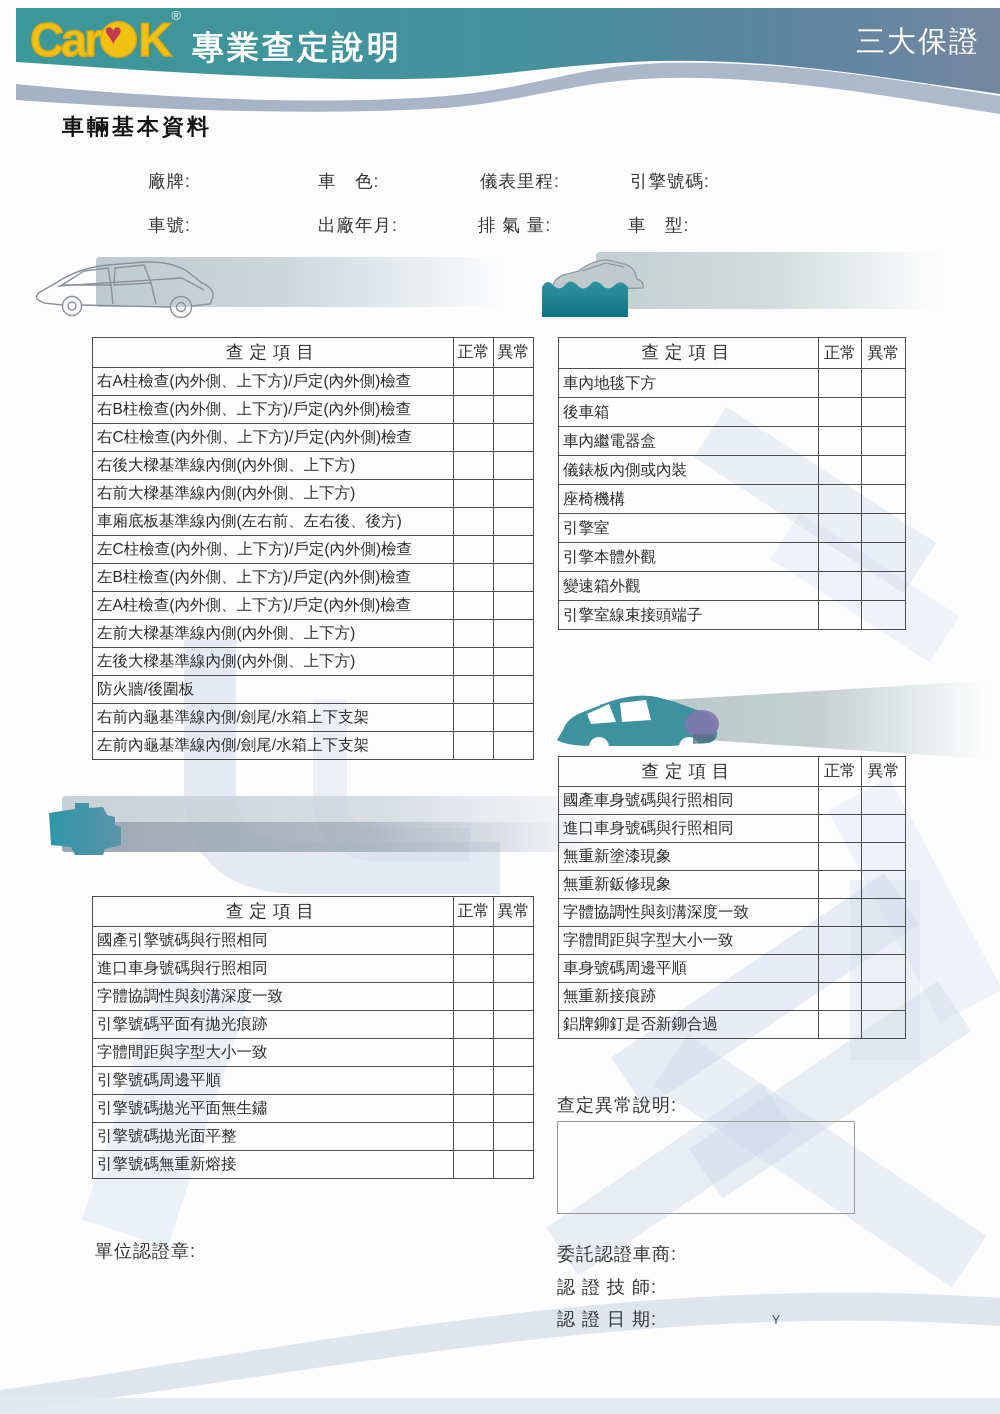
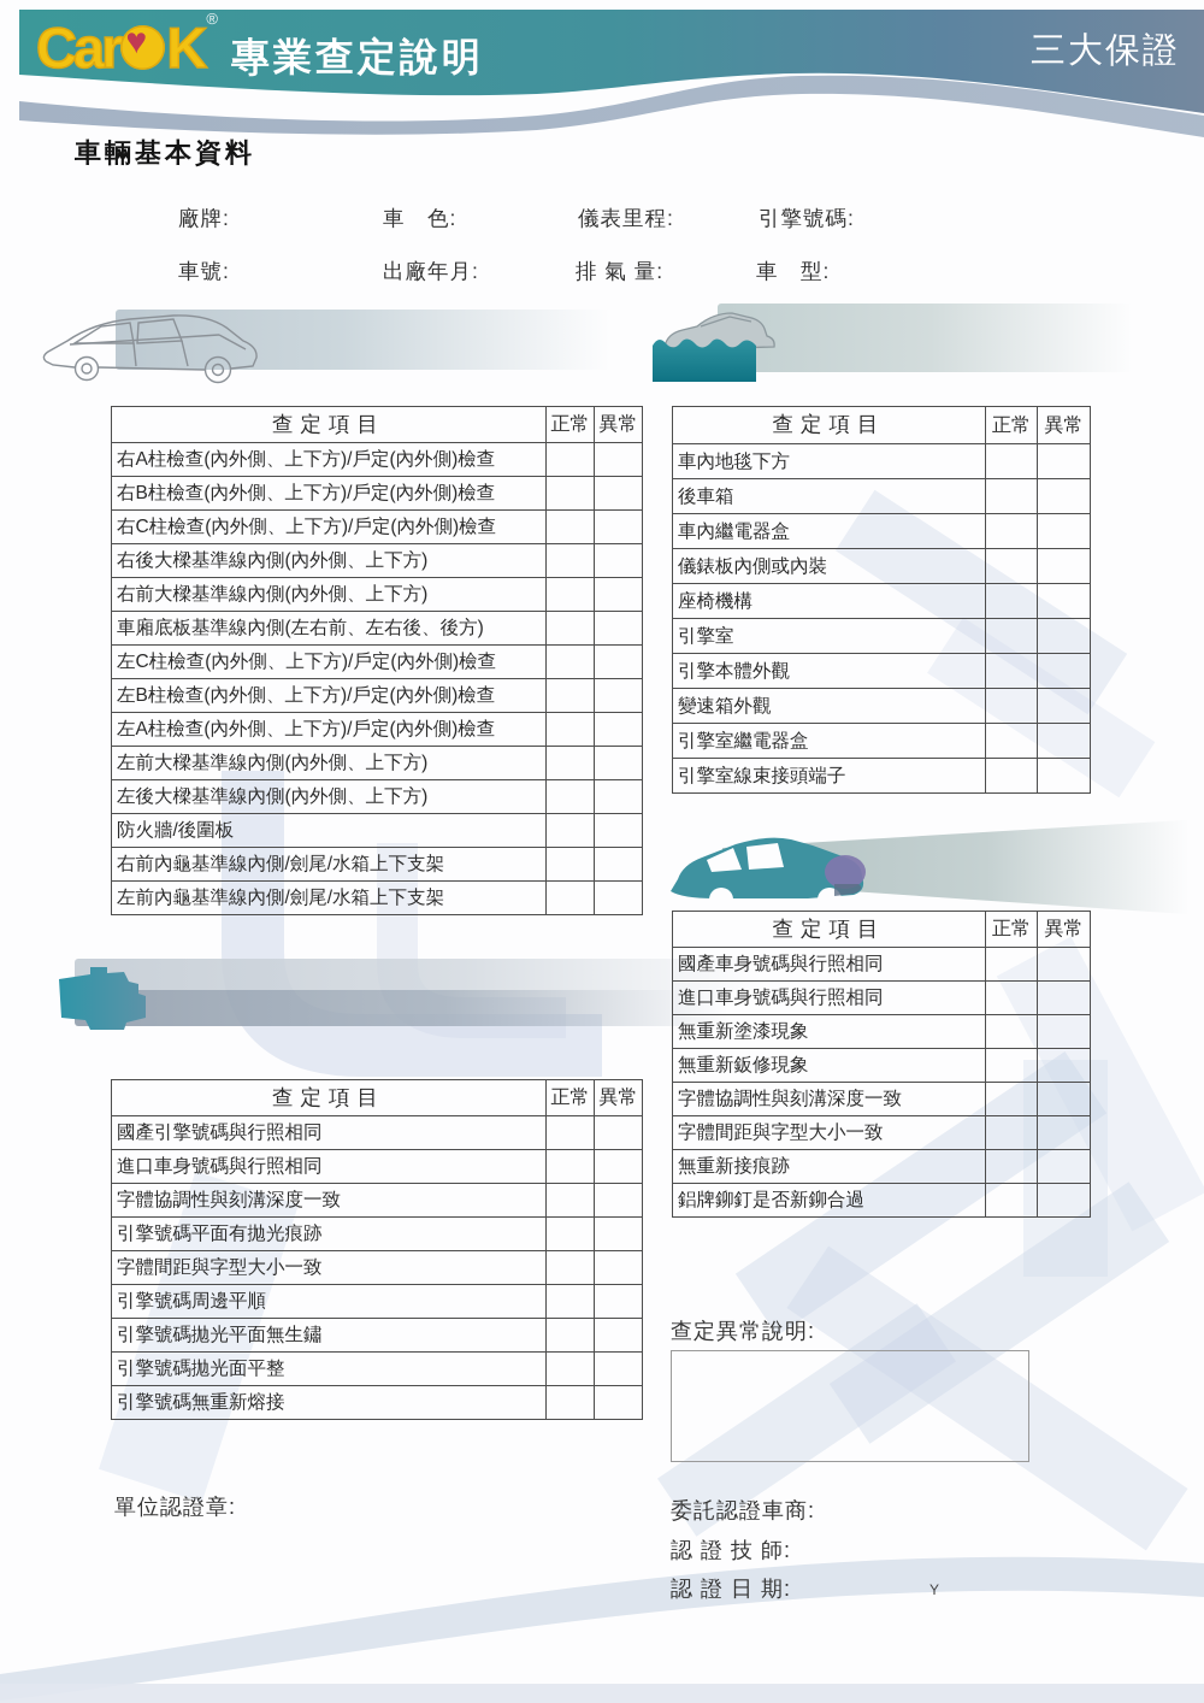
  Car
  ♥
  K ®
  專業查定說明
  三大保證
  車輛基本資料
  廠牌:
  車 色:
  儀表里程:
  引擎號碼:
  車號:
  出廠年月:
  排 氣 量:
  車 型:
  查定項目	正常	異常
  右A柱檢查(內外側、上下方)/戶定(內外側)檢查
  右B柱檢查(內外側、上下方)/戶定(內外側)檢查
  右C柱檢查(內外側、上下方)/戶定(內外側)檢查
  右後大樑基準線內側(內外側、上下方)
  右前大樑基準線內側(內外側、上下方)
  車廂底板基準線內側(左右前、左右後、後方)
  左C柱檢查(內外側、上下方)/戶定(內外側)檢查
  左B柱檢查(內外側、上下方)/戶定(內外側)檢查
  左A柱檢查(內外側、上下方)/戶定(內外側)檢查
  左前大樑基準線內側(內外側、上下方)
  左後大樑基準線內側(內外側、上下方)
  防火牆/後圍板
  右前內龜基準線內側/劍尾/水箱上下支架
  左前內龜基準線內側/劍尾/水箱上下支架
  查定項目	正常	異常
  車內地毯下方
  後車箱
  車內繼電器盒
  儀錶板內側或內裝
  座椅機構
  引擎室
  引擎本體外觀
  變速箱外觀
+ 引擎室繼電器盒
  引擎室線束接頭端子
  查定項目	正常	異常
  國產車身號碼與行照相同
  進口車身號碼與行照相同
  無重新塗漆現象
  無重新鈑修現象
  字體協調性與刻溝深度一致
  字體間距與字型大小一致
- 車身號碼周邊平順
  無重新接痕跡
  鋁牌鉚釘是否新鉚合過
  查定項目	正常	異常
  國產引擎號碼與行照相同
  進口車身號碼與行照相同
  字體協調性與刻溝深度一致
  引擎號碼平面有拋光痕跡
  字體間距與字型大小一致
  引擎號碼周邊平順
  引擎號碼拋光平面無生鏽
  引擎號碼拋光面平整
  引擎號碼無重新熔接
  查定異常說明:
  單位認證章:
  委託認證車商:
  認 證 技 師:
  認 證 日 期:
  Y
